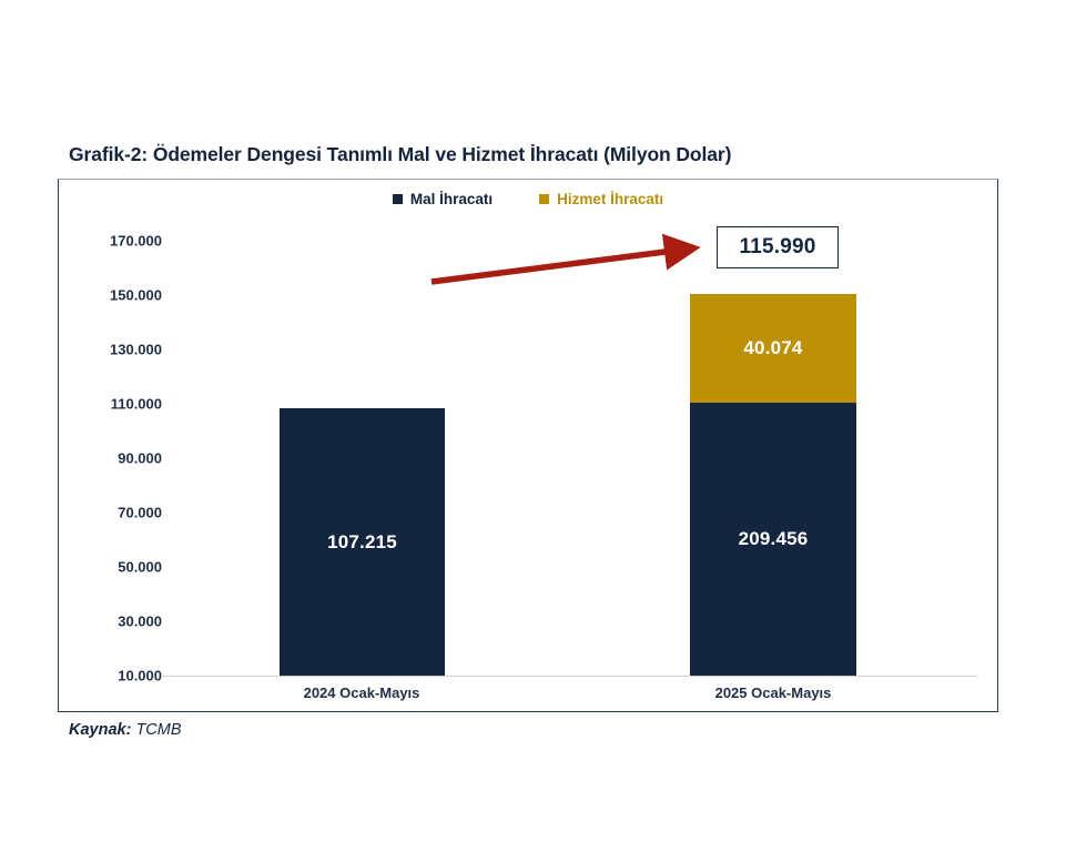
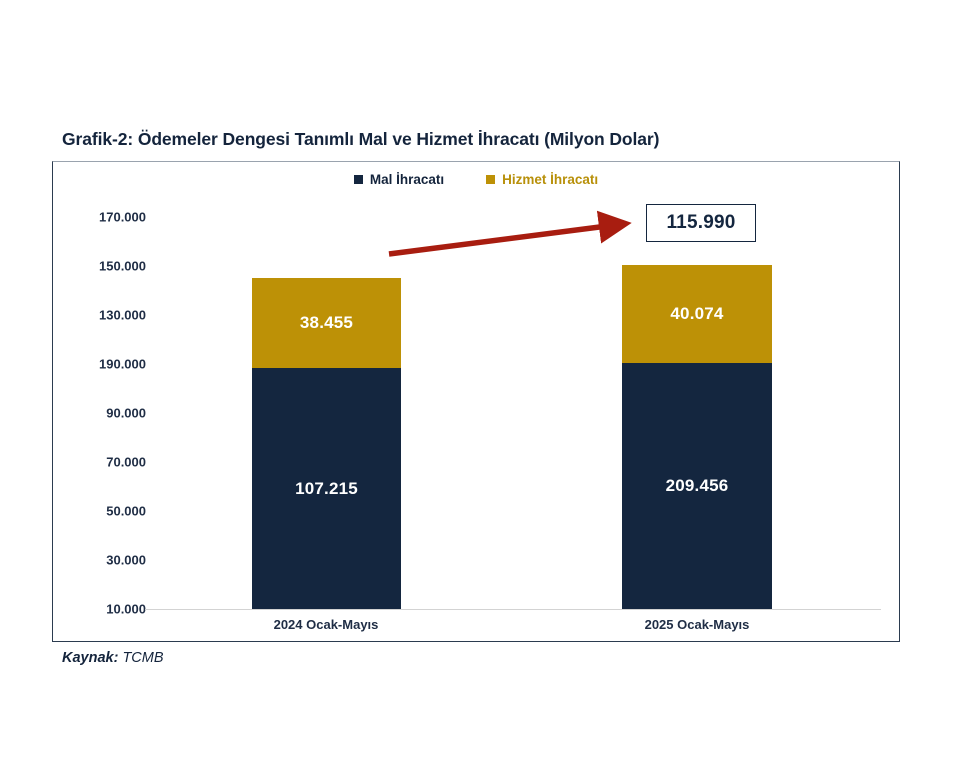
  Grafik-2: Ödemeler Dengesi Tanımlı Mal ve Hizmet İhracatı (Milyon Dolar)
  Mal İhracatı
  Hizmet İhracatı
  170.000
  150.000
  130.000
- 110.000
+ 190.000
  90.000
  70.000
  50.000
  30.000
  10.000
+ 38.455
  107.215
  40.074
  209.456
  2024 Ocak-Mayıs
  2025 Ocak-Mayıs
  115.990
  Kaynak: TCMB
